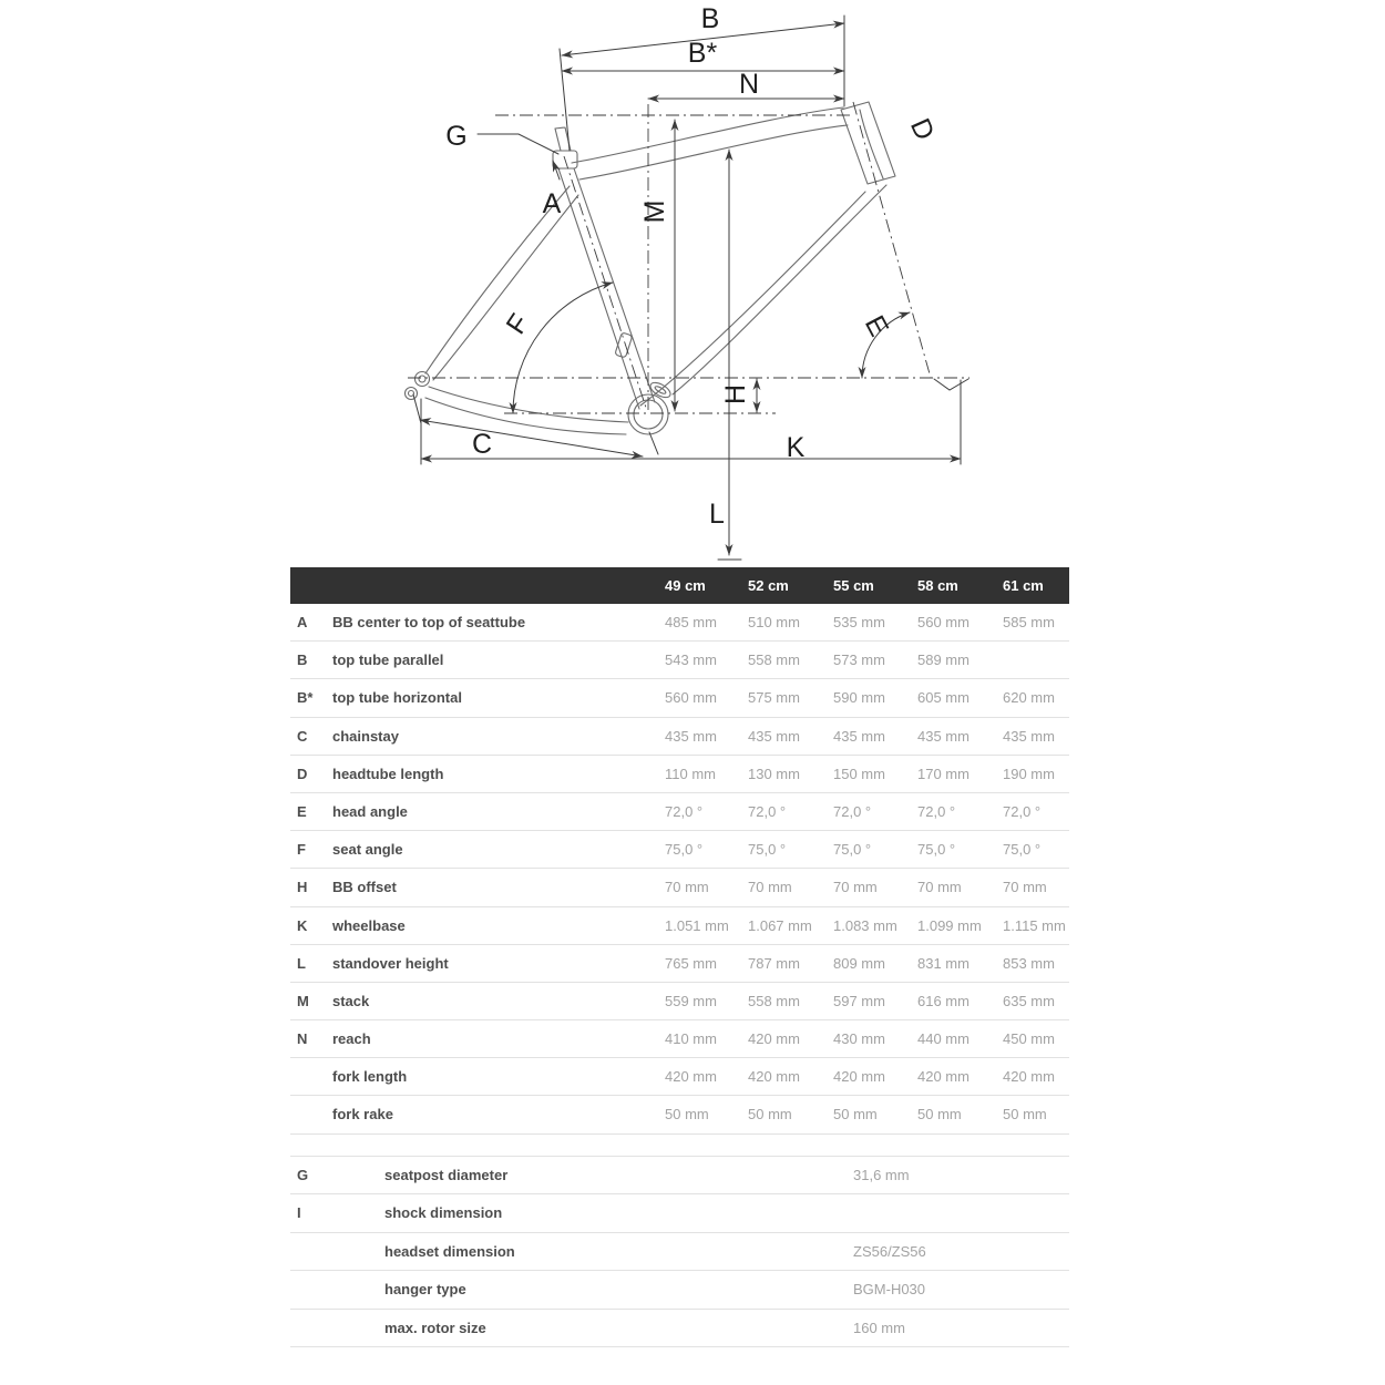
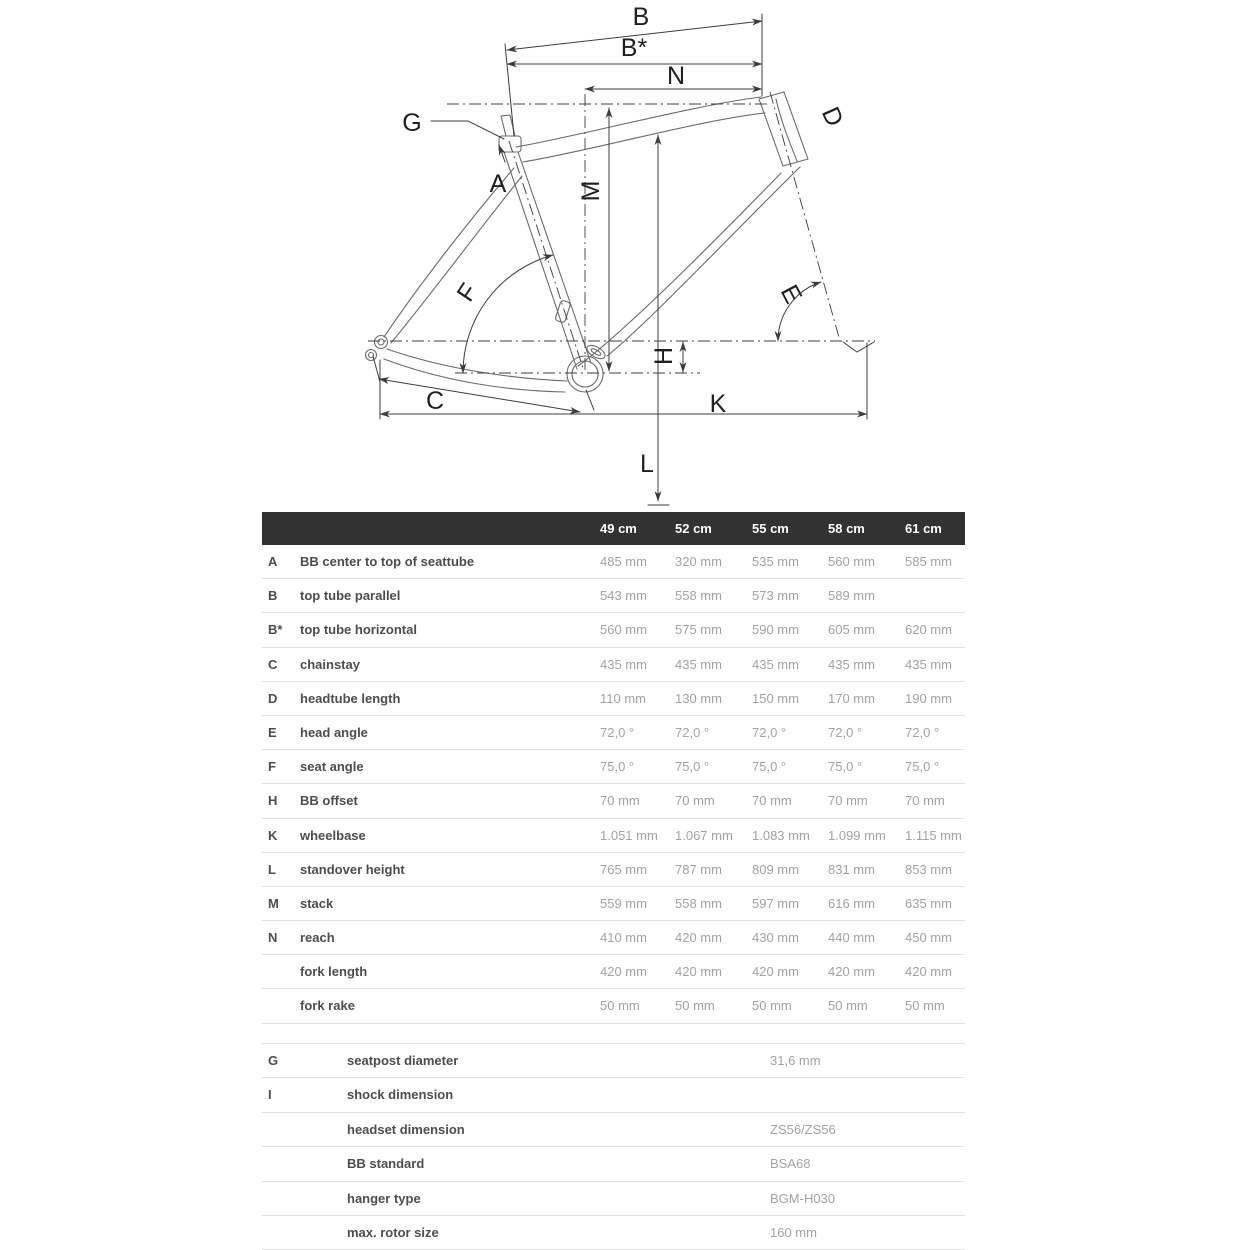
  B
  B*
  N
  G
  A
  C
  K
  L
  49 cm
  52 cm
  55 cm
  58 cm
  61 cm
  A
  BB center to top of seattube
  485 mm
- 510 mm
+ 320 mm
  535 mm
  560 mm
  585 mm
  B
  top tube parallel
  543 mm
  558 mm
  573 mm
  589 mm
  B*
  top tube horizontal
  560 mm
  575 mm
  590 mm
  605 mm
  620 mm
  C
  chainstay
  435 mm
  435 mm
  435 mm
  435 mm
  435 mm
  D
  headtube length
  110 mm
  130 mm
  150 mm
  170 mm
  190 mm
  E
  head angle
  72,0 °
  72,0 °
  72,0 °
  72,0 °
  72,0 °
  F
  seat angle
  75,0 °
  75,0 °
  75,0 °
  75,0 °
  75,0 °
  H
  BB offset
  70 mm
  70 mm
  70 mm
  70 mm
  70 mm
  K
  wheelbase
  1.051 mm
  1.067 mm
  1.083 mm
  1.099 mm
  1.115 mm
  L
  standover height
  765 mm
  787 mm
  809 mm
  831 mm
  853 mm
  M
  stack
  559 mm
  558 mm
  597 mm
  616 mm
  635 mm
  N
  reach
  410 mm
  420 mm
  430 mm
  440 mm
  450 mm
  fork length
  420 mm
  420 mm
  420 mm
  420 mm
  420 mm
  fork rake
  50 mm
  50 mm
  50 mm
  50 mm
  50 mm
  G
  seatpost diameter
  31,6 mm
  I
  shock dimension
  headset dimension
  ZS56/ZS56
+ BB standard
+ BSA68
  hanger type
  BGM-H030
  max. rotor size
  160 mm
